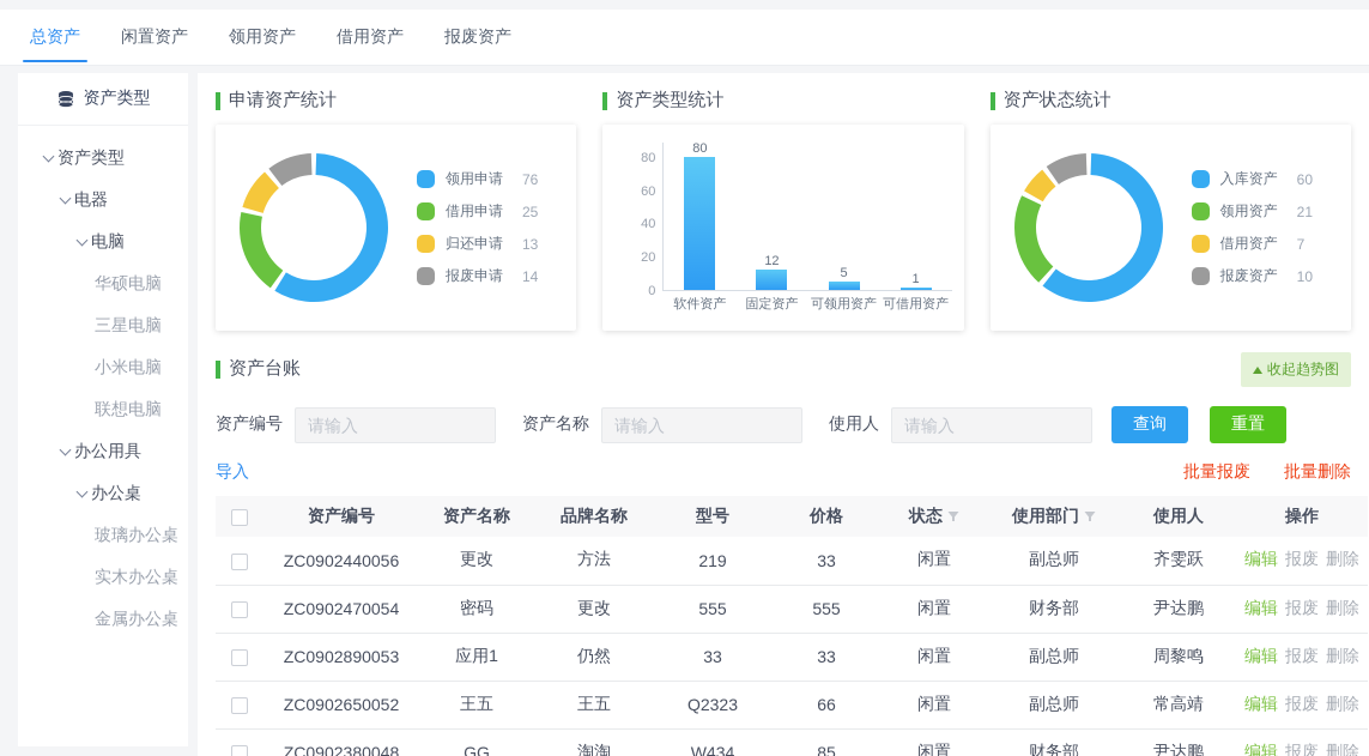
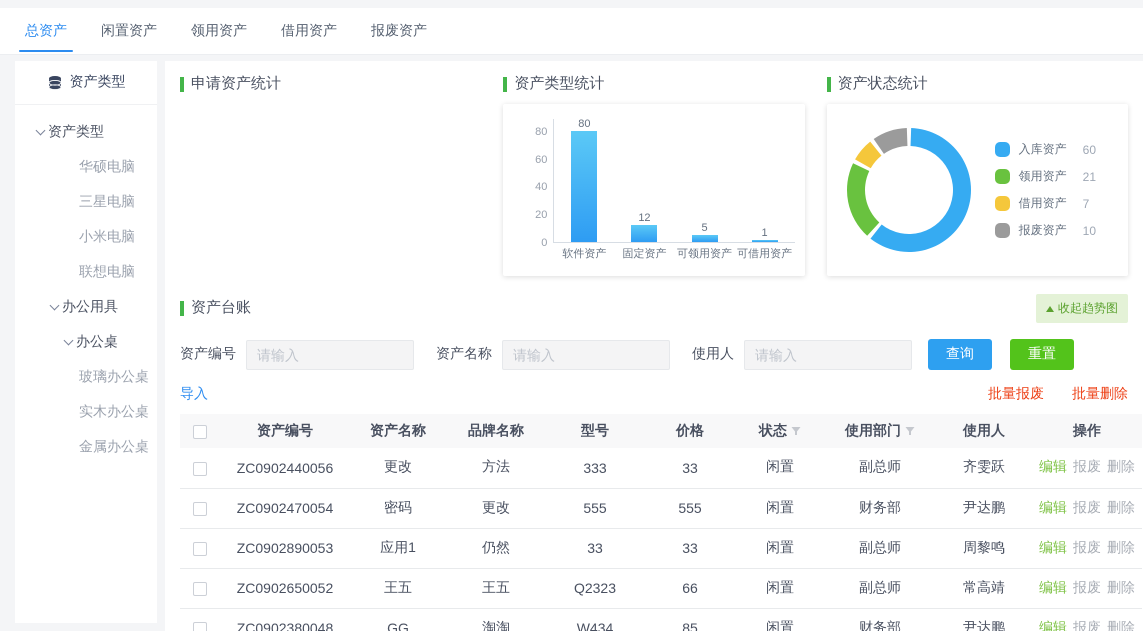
  总资产
  闲置资产
  领用资产
  借用资产
  报废资产
  资产类型
  资产类型
- 电器
- 电脑
  华硕电脑
  三星电脑
  小米电脑
  联想电脑
  办公用具
  办公桌
  玻璃办公桌
  实木办公桌
  金属办公桌
  申请资产统计
- 领用申请
- 76
- 借用申请
- 25
- 归还申请
- 13
- 报废申请
- 14
  资产类型统计
  0
  20
  40
  60
  80
  80
  软件资产
  12
  固定资产
  5
  可领用资产
  1
  可借用资产
  资产状态统计
  入库资产
  60
  领用资产
  21
  借用资产
  7
  报废资产
  10
  资产台账
  收起趋势图
  资产编号
  请输入
  资产名称
  请输入
  使用人
  请输入
  查询
  重置
  导入
  批量报废
  批量删除
  	资产编号	资产名称	品牌名称	型号	价格	状态	使用部门	使用人	操作
- 	ZC0902440056	更改	方法	219	33	闲置	副总师	齐雯跃	编辑 报废 删除
+ 	ZC0902440056	更改	方法	333	33	闲置	副总师	齐雯跃	编辑 报废 删除
  	ZC0902470054	密码	更改	555	555	闲置	财务部	尹达鹏	编辑 报废 删除
  	ZC0902890053	应用1	仍然	33	33	闲置	副总师	周黎鸣	编辑 报废 删除
  	ZC0902650052	王五	王五	Q2323	66	闲置	副总师	常高靖	编辑 报废 删除
  	ZC0902380048	GG	淘淘	W434	85	闲置	财务部	尹达鹏	编辑 报废 删除
